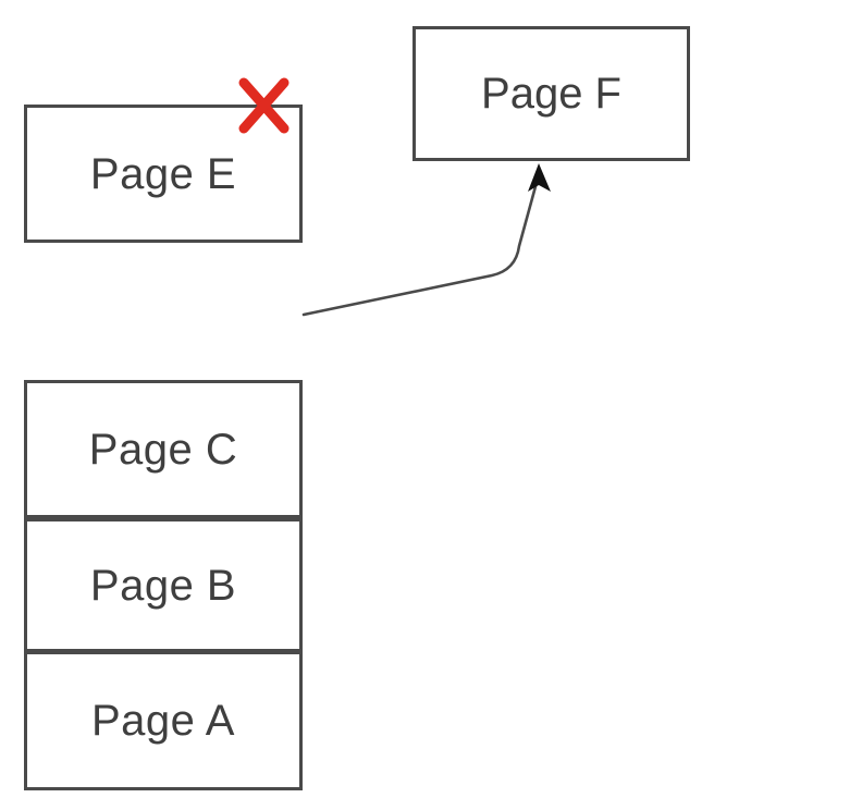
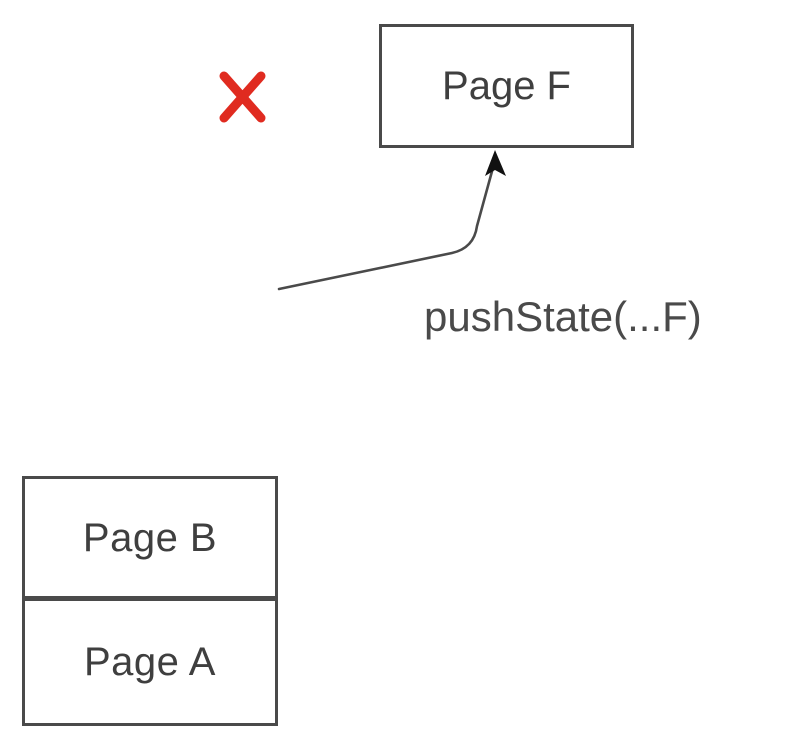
- Page E
- Page C
  Page B
  Page A
  Page F
+ pushState(...F)
